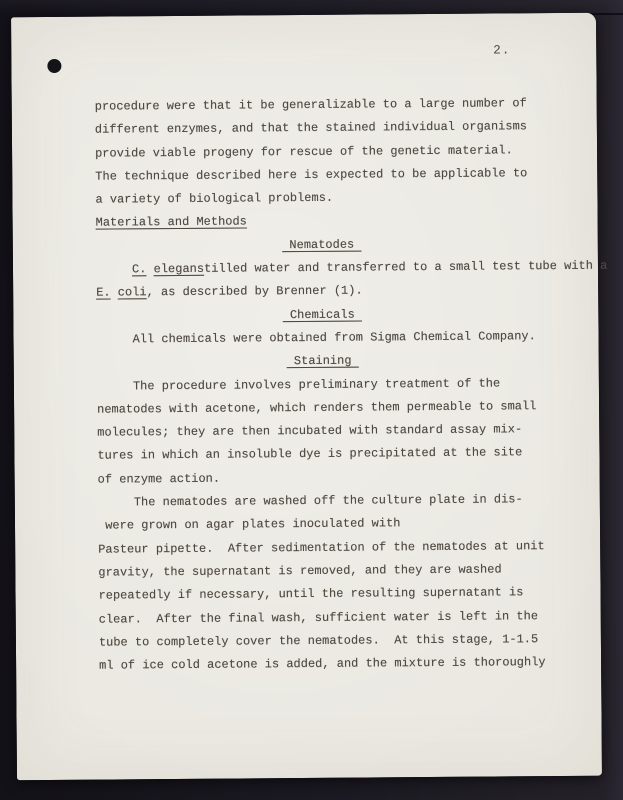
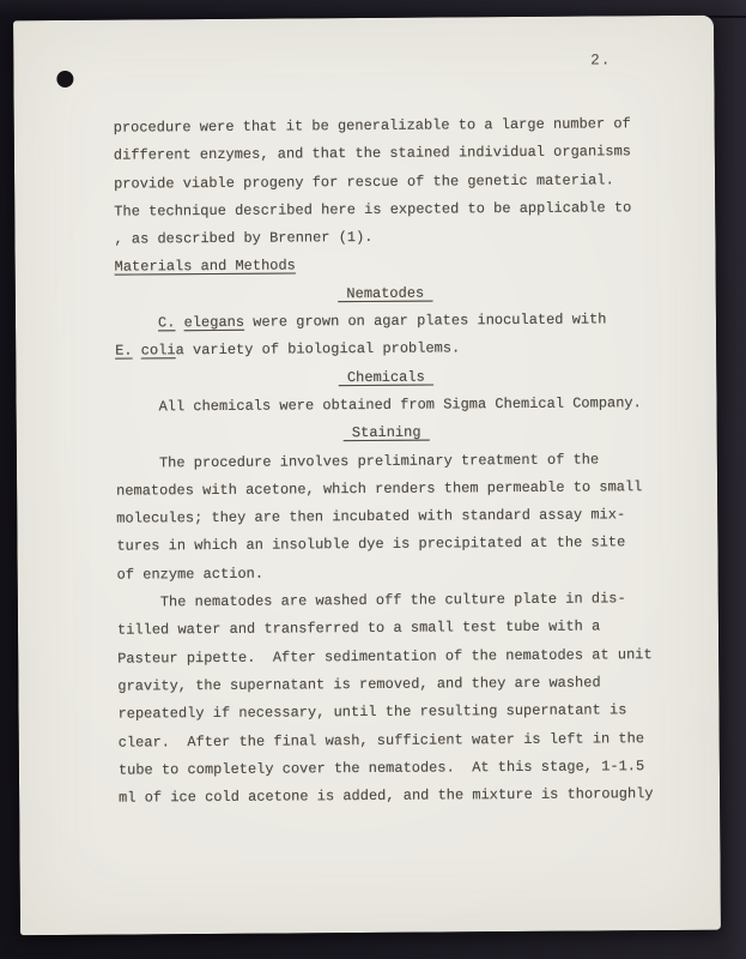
  2.
  procedure were that it be generalizable to a large number of
  different enzymes, and that the stained individual organisms
  provide viable progeny for rescue of the genetic material.
  The technique described here is expected to be applicable to
- a variety of biological problems.
+ , as described by Brenner (1).
  Materials and Methods
  Nematodes
- C. eleganstilled water and transferred to a small test tube with a
+ C. elegans were grown on agar plates inoculated with
- E. coli, as described by Brenner (1).
+ E. colia variety of biological problems.
  Chemicals
  All chemicals were obtained from Sigma Chemical Company.
  Staining
  The procedure involves preliminary treatment of the
  nematodes with acetone, which renders them permeable to small
  molecules; they are then incubated with standard assay mix-
  tures in which an insoluble dye is precipitated at the site
  of enzyme action.
  The nematodes are washed off the culture plate in dis-
- were grown on agar plates inoculated with
+ tilled water and transferred to a small test tube with a
  Pasteur pipette. After sedimentation of the nematodes at unit
  gravity, the supernatant is removed, and they are washed
  repeatedly if necessary, until the resulting supernatant is
  clear. After the final wash, sufficient water is left in the
  tube to completely cover the nematodes. At this stage, 1-1.5
  ml of ice cold acetone is added, and the mixture is thoroughly
